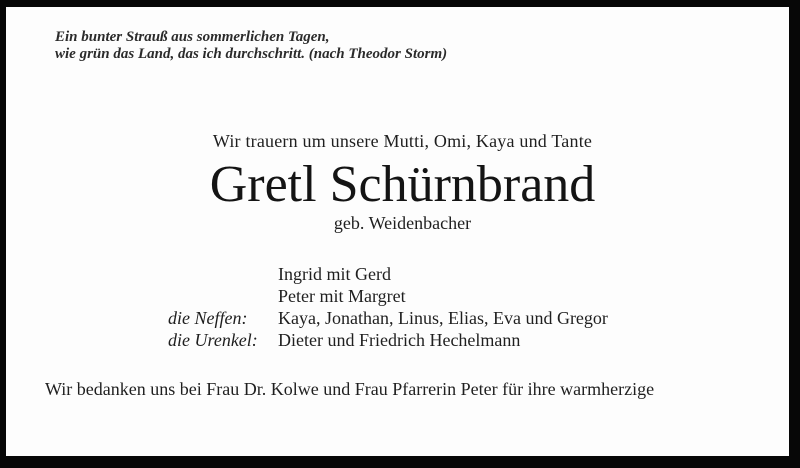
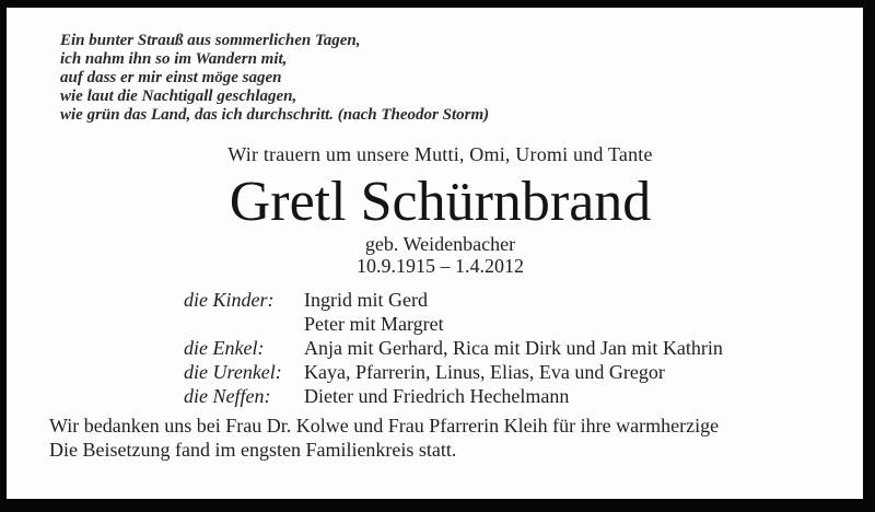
  Ein bunter Strauß aus sommerlichen Tagen,
+ ich nahm ihn so im Wandern mit,
+ auf dass er mir einst möge sagen
+ wie laut die Nachtigall geschlagen,
  wie grün das Land, das ich durchschritt. (nach Theodor Storm)
- Wir trauern um unsere Mutti, Omi, Kaya und Tante
+ Wir trauern um unsere Mutti, Omi, Uromi und Tante
  Gretl Schürnbrand
  geb. Weidenbacher
+ 10.9.1915 – 1.4.2012
+ die Kinder:
  Ingrid mit Gerd
  Peter mit Margret
+ die Enkel:
+ Anja mit Gerhard, Rica mit Dirk und Jan mit Kathrin
- die Neffen:
+ die Urenkel:
- Kaya, Jonathan, Linus, Elias, Eva und Gregor
+ Kaya, Pfarrerin, Linus, Elias, Eva und Gregor
- die Urenkel:
+ die Neffen:
  Dieter und Friedrich Hechelmann
- Wir bedanken uns bei Frau Dr. Kolwe und Frau Pfarrerin Peter für ihre warmherzige
+ Wir bedanken uns bei Frau Dr. Kolwe und Frau Pfarrerin Kleih für ihre warmherzige
+ Die Beisetzung fand im engsten Familienkreis statt.
